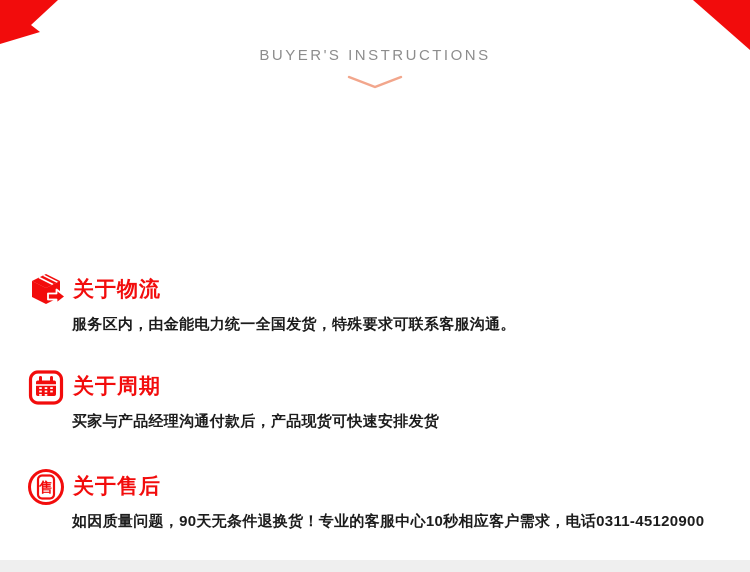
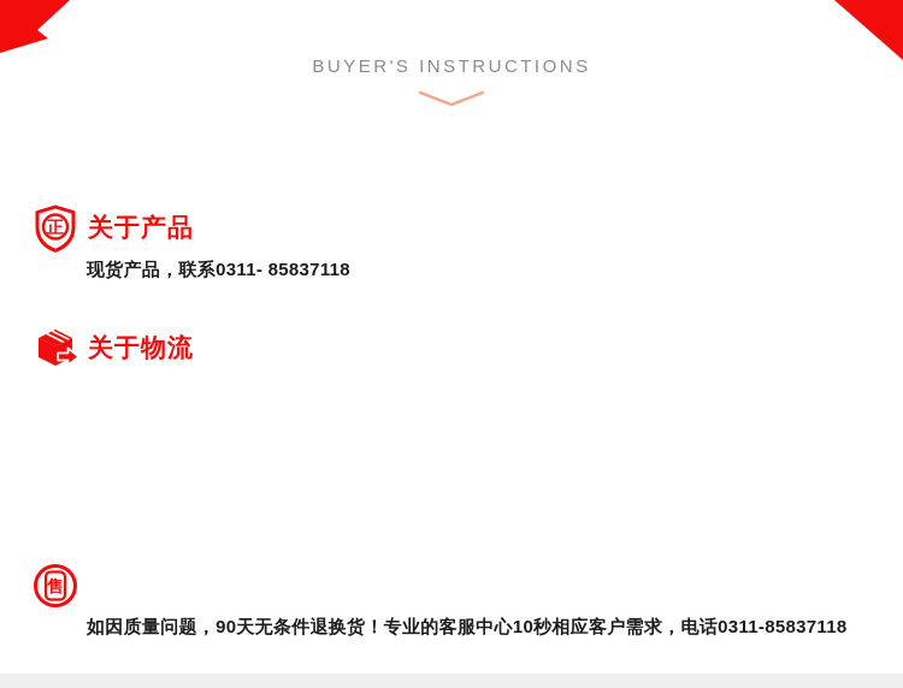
  BUYER'S INSTRUCTIONS
+ 正
+ 关于产品
+ 现货产品，联系0311- 85837118
  关于物流
- 服务区内，由金能电力统一全国发货，特殊要求可联系客服沟通。
- 关于周期
- 买家与产品经理沟通付款后，产品现货可快速安排发货
  售
- 关于售后
- 如因质量问题，90天无条件退换货！专业的客服中心10秒相应客户需求，电话0311-45120900
+ 如因质量问题，90天无条件退换货！专业的客服中心10秒相应客户需求，电话0311-85837118
